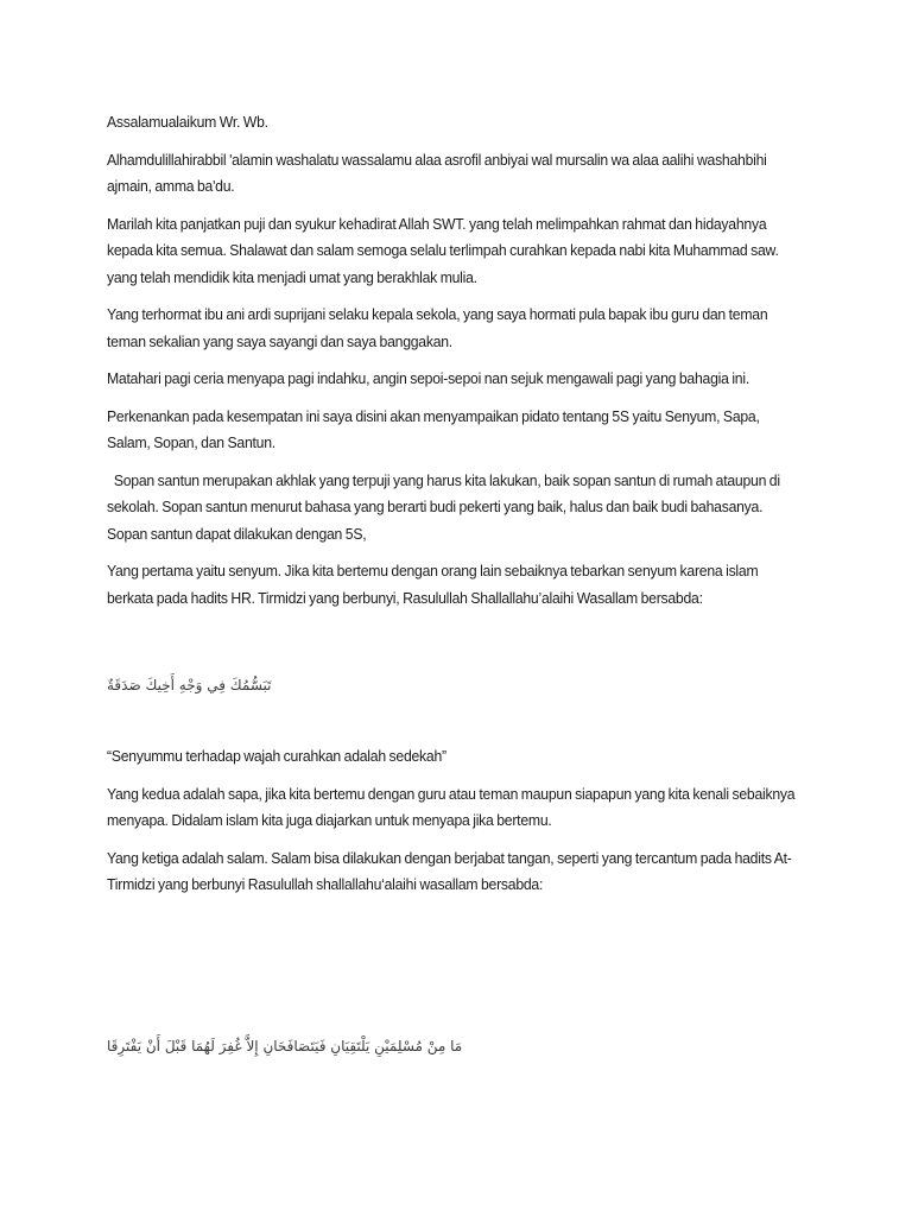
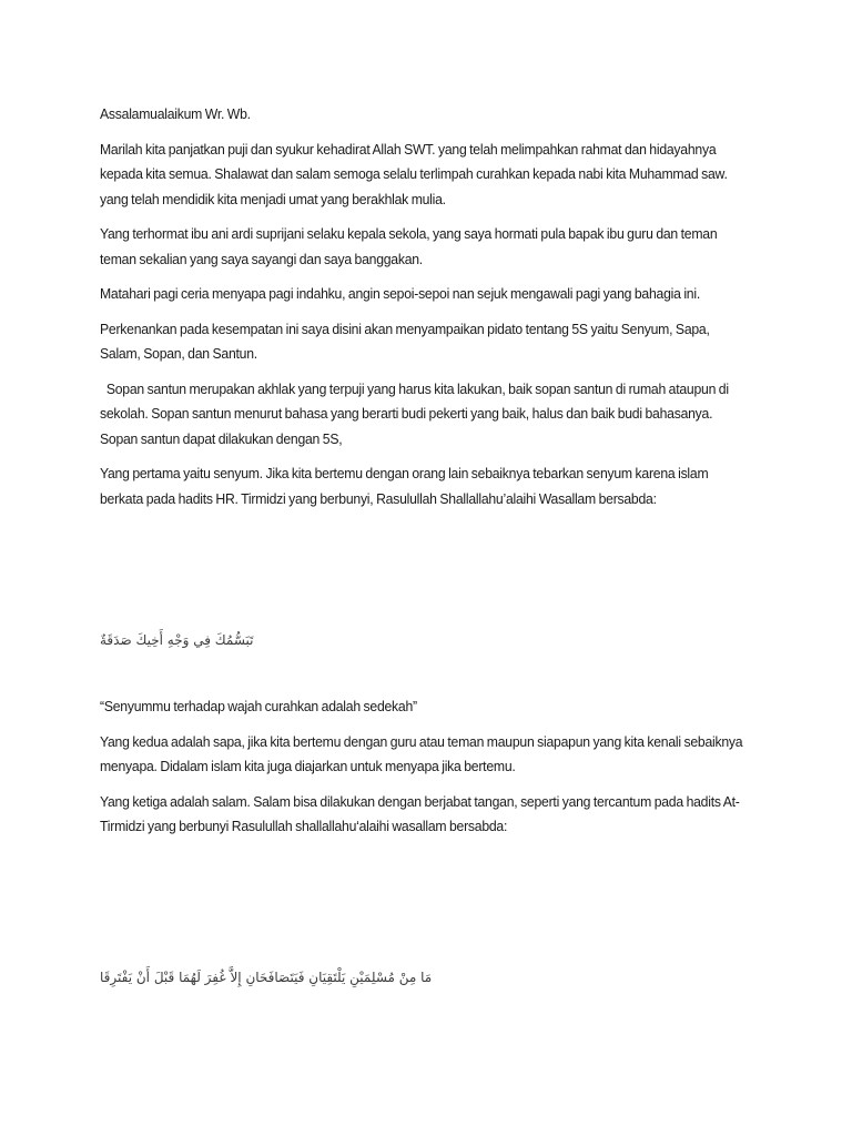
  Assalamualaikum Wr. Wb.
- Alhamdulillahirabbil 'alamin washalatu wassalamu alaa asrofil anbiyai wal mursalin wa alaa aalihi washahbihi ajmain, amma ba'du.
  Marilah kita panjatkan puji dan syukur kehadirat Allah SWT. yang telah melimpahkan rahmat dan hidayahnya kepada kita semua. Shalawat dan salam semoga selalu terlimpah curahkan kepada nabi kita Muhammad saw. yang telah mendidik kita menjadi umat yang berakhlak mulia.
  Yang terhormat ibu ani ardi suprijani selaku kepala sekola, yang saya hormati pula bapak ibu guru dan teman teman sekalian yang saya sayangi dan saya banggakan.
  Matahari pagi ceria menyapa pagi indahku, angin sepoi-sepoi nan sejuk mengawali pagi yang bahagia ini.
  Perkenankan pada kesempatan ini saya disini akan menyampaikan pidato tentang 5S yaitu Senyum, Sapa, Salam, Sopan, dan Santun.
  Sopan santun merupakan akhlak yang terpuji yang harus kita lakukan, baik sopan santun di rumah ataupun di sekolah. Sopan santun menurut bahasa yang berarti budi pekerti yang baik, halus dan baik budi bahasanya. Sopan santun dapat dilakukan dengan 5S,
  Yang pertama yaitu senyum. Jika kita bertemu dengan orang lain sebaiknya tebarkan senyum karena islam berkata pada hadits HR. Tirmidzi yang berbunyi, Rasulullah Shallallahu’alaihi Wasallam bersabda:
  تَبَسُّمُكَ فِي وَجْهِ أَخِيكَ صَدَقَةٌ
  “Senyummu terhadap wajah curahkan adalah sedekah”
  Yang kedua adalah sapa, jika kita bertemu dengan guru atau teman maupun siapapun yang kita kenali sebaiknya menyapa. Didalam islam kita juga diajarkan untuk menyapa jika bertemu.
  Yang ketiga adalah salam. Salam bisa dilakukan dengan berjabat tangan, seperti yang tercantum pada hadits At-Tirmidzi yang berbunyi Rasulullah shallallahu‘alaihi wasallam bersabda:
  مَا مِنْ مُسْلِمَيْنِ يَلْتَقِيَانِ فَيَتَصَافَحَانِ إِلاَّ غُفِرَ لَهُمَا قَبْلَ أَنْ يَفْتَرِقَا
